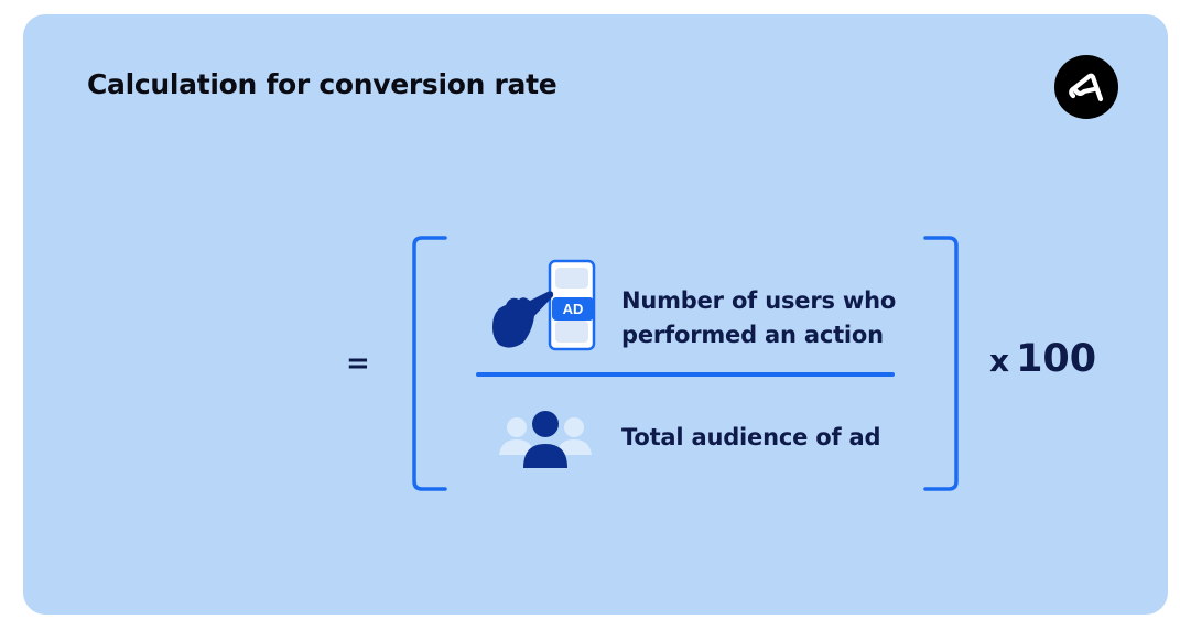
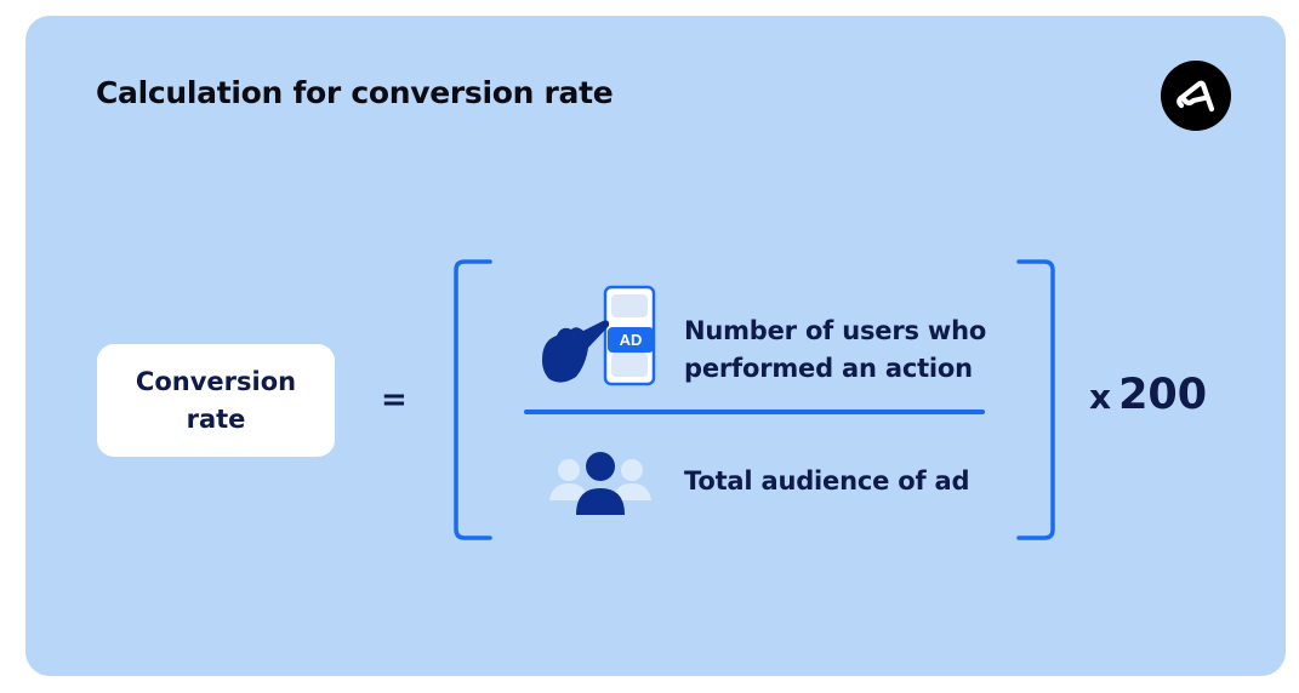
  Calculation for conversion rate
+ Conversion rate
  =
  AD
  Number of users who
  performed an action
  Total audience of ad
- x 100
+ x 200
